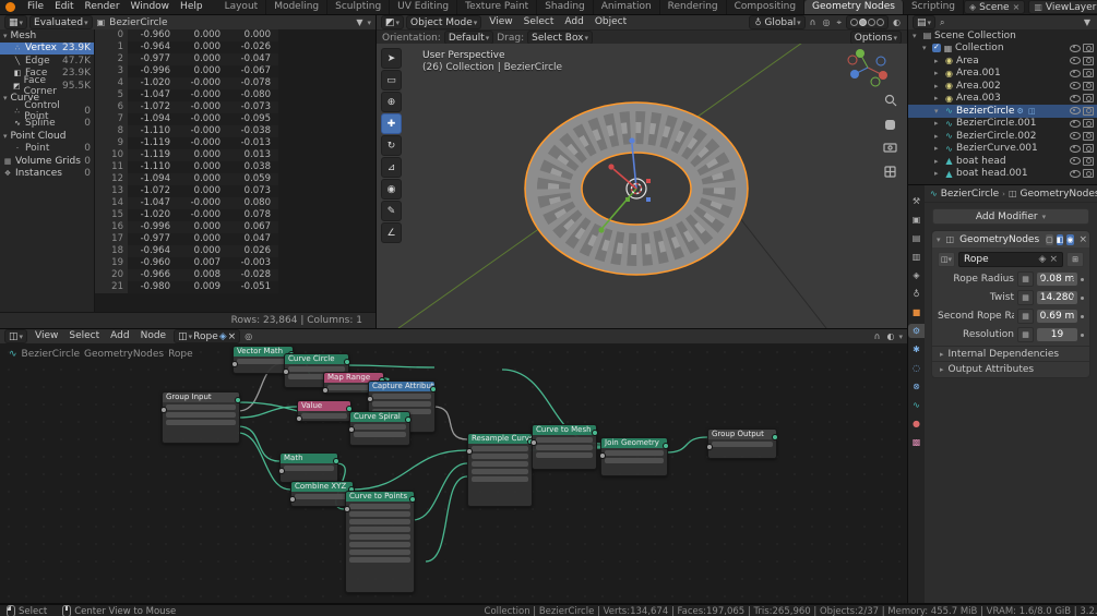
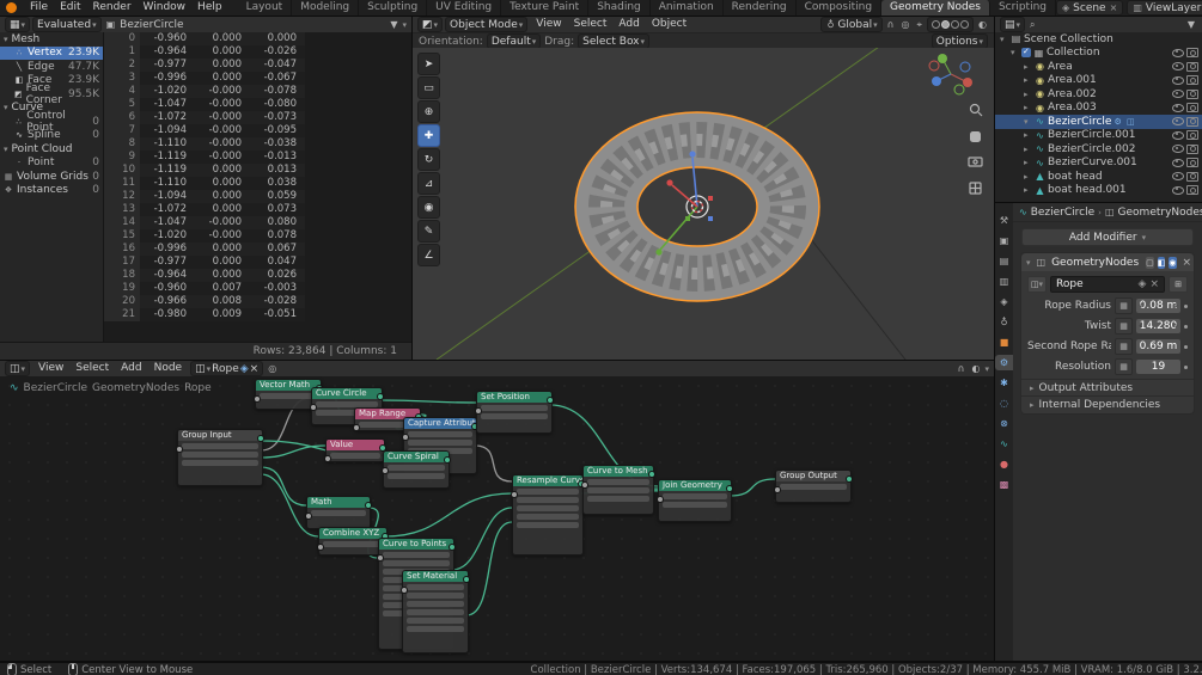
  File
  Edit
  Render
  Window
  Help
  Layout
  Modeling
  Sculpting
  UV Editing
  Texture Paint
  Shading
  Animation
  Rendering
  Compositing
  Geometry Nodes
  Scripting
  ◈
  Scene
  ×
  ▥
  ViewLayer
  ▦
  ▾
  Evaluated
  ▾
  ▣
  BezierCircle
  ▼
  ▾
  Mesh
  ∴
  Vertex
  23.9K
  ╲
  Edge
  47.7K
  ◧
  Face
  23.9K
  ◩
  Face Corner
  95.5K
  ▾
  Curve
  ∴
  Control Point
  0
  ∿
  Spline
  0
  ▾
  Point Cloud
  ·
  Point
  0
  ▦
  Volume Grids
  0
  ❖
  Instances
  0
  0
  -0.960
  0.000
  0.000
  1
  -0.964
  0.000
  -0.026
  2
  -0.977
  0.000
  -0.047
  3
  -0.996
  0.000
  -0.067
  4
  -1.020
  -0.000
  -0.078
  5
  -1.047
  -0.000
  -0.080
  6
  -1.072
  -0.000
  -0.073
  7
  -1.094
  -0.000
  -0.095
  8
  -1.110
  -0.000
  -0.038
  9
  -1.119
  -0.000
  -0.013
  10
  -1.119
  0.000
  0.013
  11
  -1.110
  0.000
  0.038
  12
  -1.094
  0.000
  0.059
  13
  -1.072
  0.000
  0.073
  14
  -1.047
  -0.000
  0.080
  15
  -1.020
  -0.000
  0.078
  16
  -0.996
  0.000
  0.067
  17
  -0.977
  0.000
  0.047
  18
  -0.964
  0.000
  0.026
  19
  -0.960
  0.007
  -0.003
  20
  -0.966
  0.008
  -0.028
  21
  -0.980
  0.009
  -0.051
  Rows: 23,864 | Columns: 1
  ◩
  ▾
  Object Mode
  ▾
  View
  Select
  Add
  Object
  ♁
  Global
  ▾
  ∩
  ◎
  ⌖
  ◐
  Orientation:
  Default
  ▾
  Drag:
  Select Box
  ▾
  Options
  ▾
- User Perspective
- (26) Collection | BezierCircle
  ➤
  ▭
  ⊕
  ✚
  ↻
  ⊿
  ◉
  ✎
  ∠
  ▤
  ▾
  ⌕
  ▼
  ▤
  Scene Collection
  ▾
  ▦
  Collection
  ▸
  ◉
  Area
  ▸
  ◉
  Area.001
  ▸
  ◉
  Area.002
  ▸
  ◉
  Area.003
  ▾
  ∿
  BezierCircle
  ⚙ ◫
  ▸
  ∿
  BezierCircle.001
  ▸
  ∿
  BezierCircle.002
  ▸
  ∿
  BezierCurve.001
  ▸
  ▲
  boat head
  ▸
  ▲
  boat head.001
  ⚒
  ▣
  ▤
  ▥
  ◈
  ♁
  ■
  ⚙
  ✱
  ◌
  ⊗
  ∿
  ●
  ▩
  ∿
  BezierCircle
  ›
  ◫
  GeometryNode
  Add Modifier
  ▾
  ▾
  ◫
  GeometryNodes
  ▢
  ◧
  ◉
  ×
  ◫
  ▾
  Rope
  ◈
  ×
  ⊞
  Rope Radius
  ▦
  ‹
  0.08 m
  ›
  Twist
  ▦
  ‹
  14.280
  ›
  Second Rope R
  ▦
  0.69 m
  Resolution
  ▦
  19
  ▸
- Internal Dependencies
+ Output Attributes
  ▸
- Output Attributes
+ Internal Dependencies
  ◫
  ▾
  View
  Select
  Add
  Node
  ◫
  ▾
  Rope
  ◈
  ×
  ◎
  ∩
  ◐
  ▾
  ∿
  BezierCircle
  GeometryNodes
  Rope
  Vector Math
  Curve Circle
  Map Range
  Capture Attribu
+ Set Position
  Group Input
  Value
  Curve Spiral
  Math
  Combine XYZ
  Curve to Points
+ Set Material
  Resample Cur
  Curve to Mesh
  Join Geometry
  Group Output
  Select
  Center View to Mouse
  Collection | BezierCircle | Verts:134,674 | Faces:197,065 | Tris:265,960 | Objects:2/37 | Memory: 455.7 MiB | VRAM: 1.6/8.0 GiB | 3.2.
